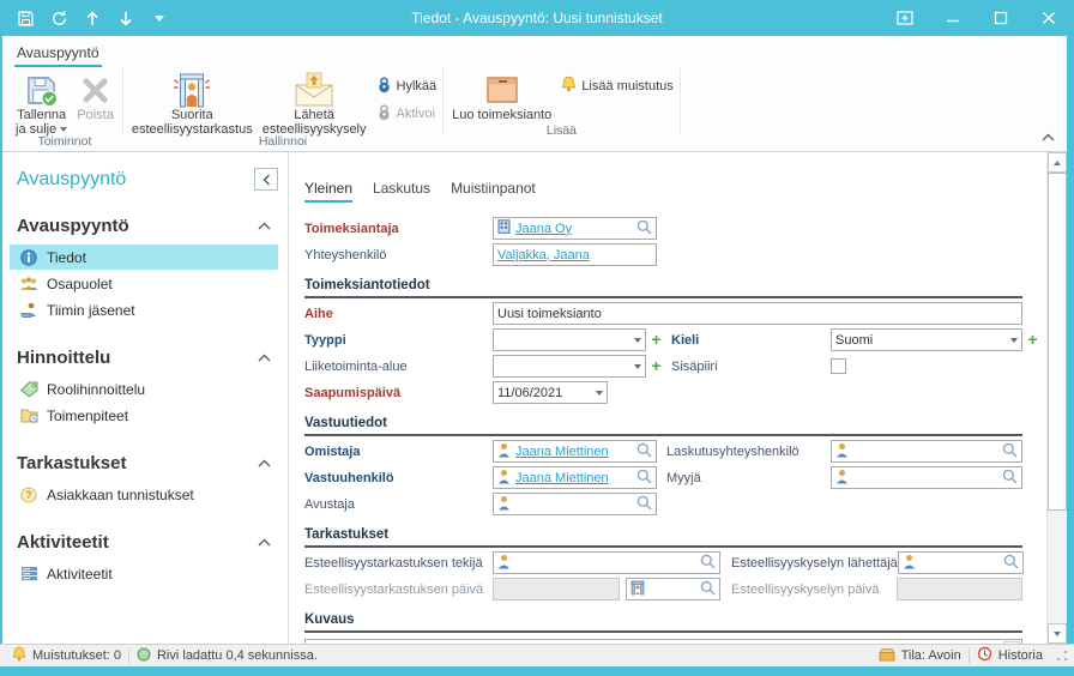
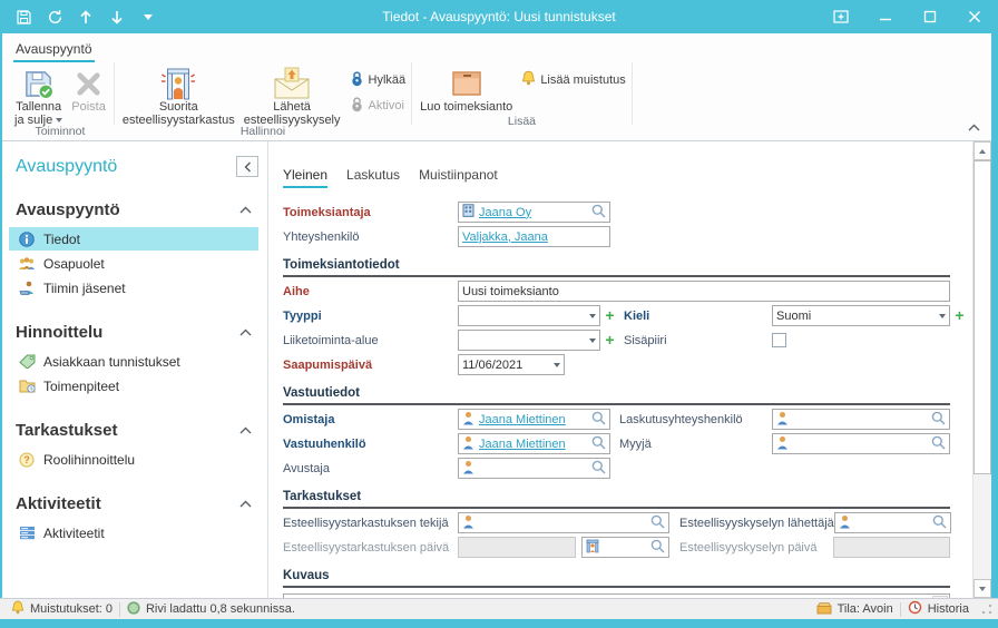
  Tiedot - Avauspyyntö: Uusi tunnistukset
  Avauspyyntö
  Tallenna
  ja sulje
  Poista
  Toiminnot
  Suorita
  esteellisyystarkastus
  Lähetä
  esteellisyyskysely
  Hylkää
  Aktivoi
  Hallinnoi
  Luo toimeksianto
  Lisää muistutus
  Lisää
  Avauspyyntö
  Avauspyyntö
  Tiedot
  Osapuolet
  Tiimin jäsenet
  Hinnoittelu
- Roolihinnoittelu
+ Asiakkaan tunnistukset
  Toimenpiteet
  Tarkastukset
  ?
- Asiakkaan tunnistukset
+ Roolihinnoittelu
  Aktiviteetit
  Aktiviteetit
  Yleinen
  Laskutus
  Muistiinpanot
  Toimeksiantaja
  Jaana Oy
  Yhteyshenkilö
  Valjakka, Jaana
  Toimeksiantotiedot
  Aihe
  Uusi toimeksianto
  Tyyppi
  Kieli
  Suomi
  Liiketoiminta-alue
  Sisäpiiri
  Saapumispäivä
  11/06/2021
  Vastuutiedot
  Omistaja
  Jaana Miettinen
  Laskutusyhteyshenkilö
  Vastuuhenkilö
  Jaana Miettinen
  Myyjä
  Avustaja
  Tarkastukset
  Esteellisyystarkastuksen tekijä
  Esteellisyyskyselyn lähettäjä
  Esteellisyystarkastuksen päivä
  Esteellisyyskyselyn päivä
  Kuvaus
  Muistutukset: 0
- Rivi ladattu 0,4 sekunnissa.
+ Rivi ladattu 0,8 sekunnissa.
  Tila: Avoin
  Historia
